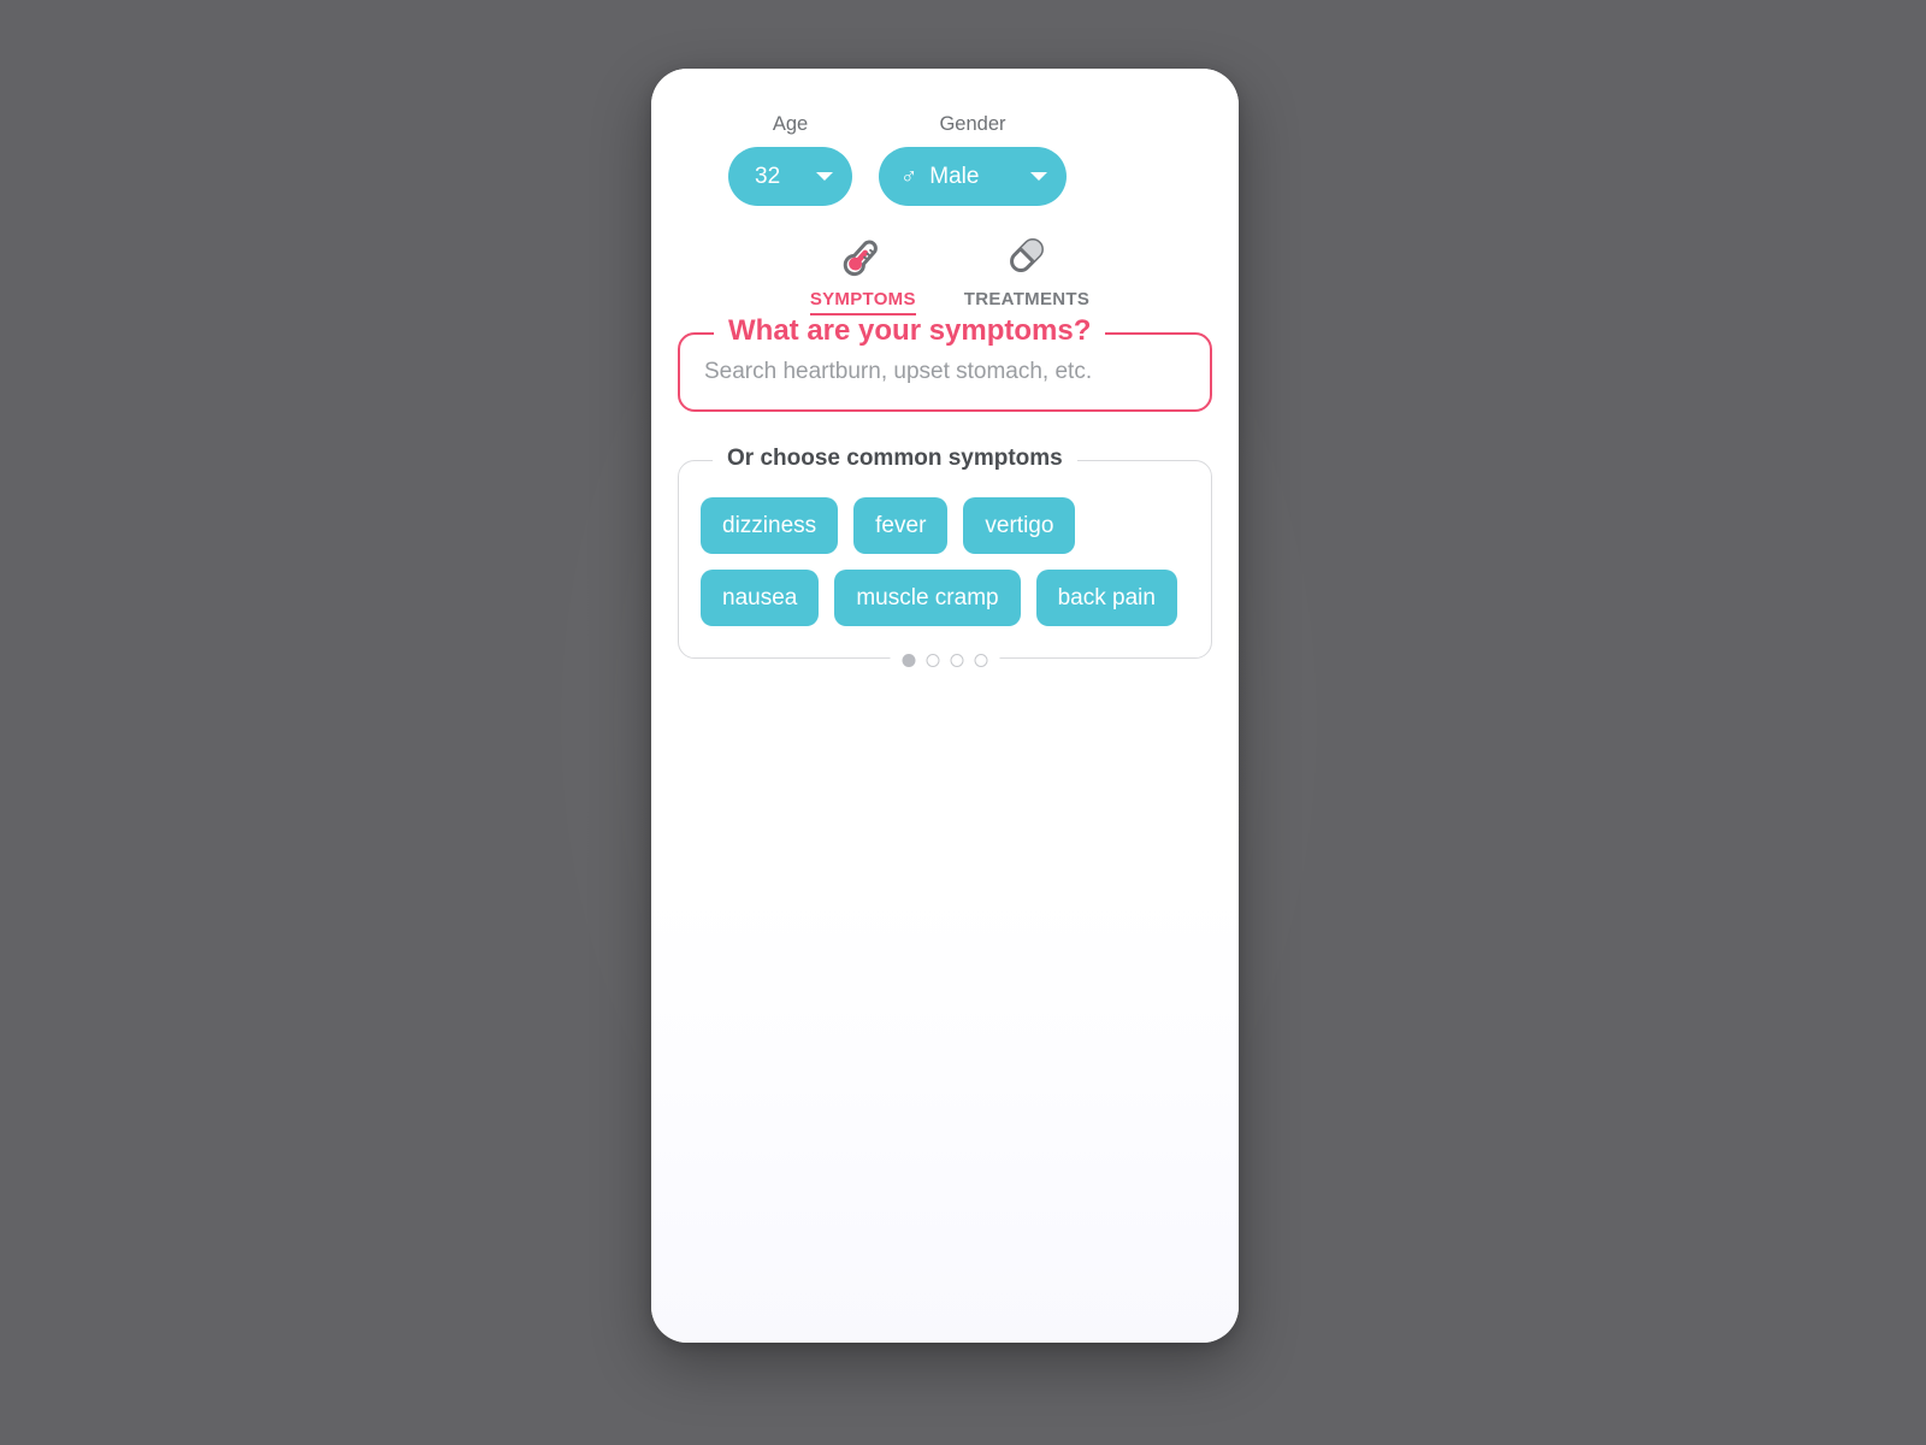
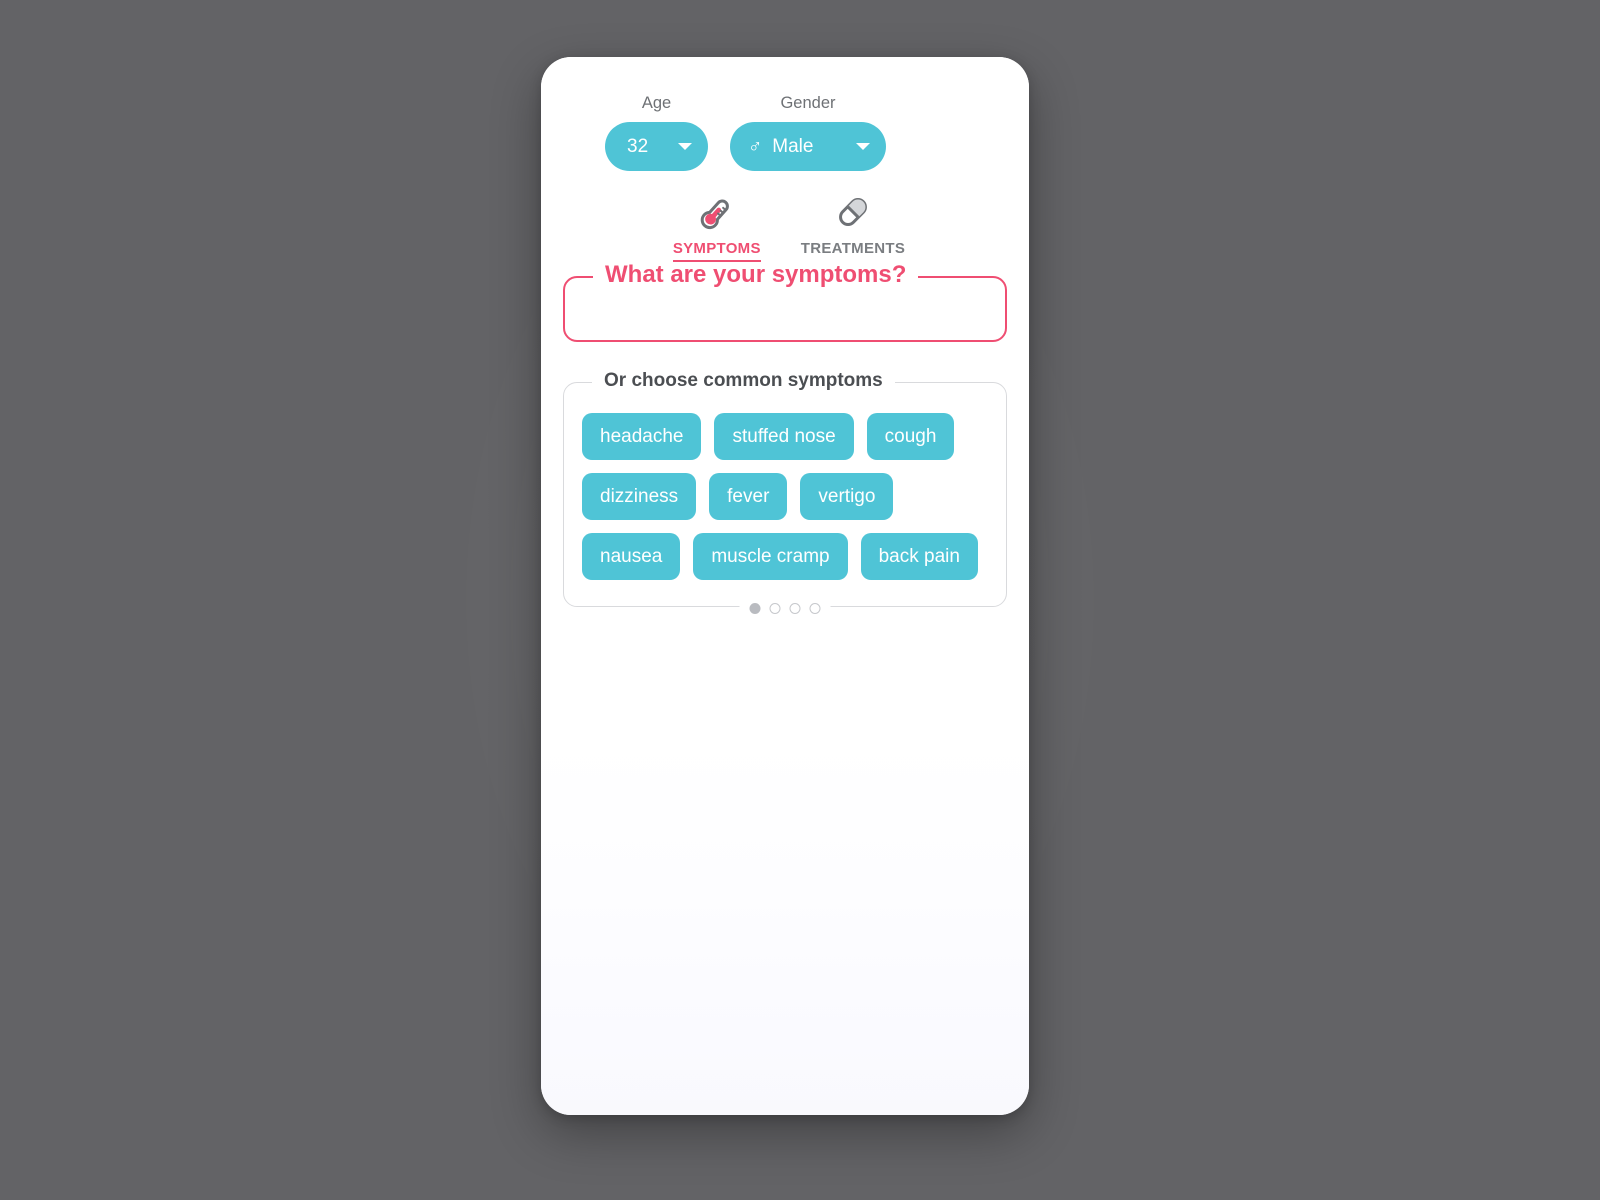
  Age
  32
  Gender
  ♂
  Male
  SYMPTOMS
  TREATMENTS
  What are your symptoms?
- Search heartburn, upset stomach, etc.
  Or choose common symptoms
+ headache
+ stuffed nose
+ cough
  dizziness
  fever
  vertigo
  nausea
  muscle cramp
  back pain
